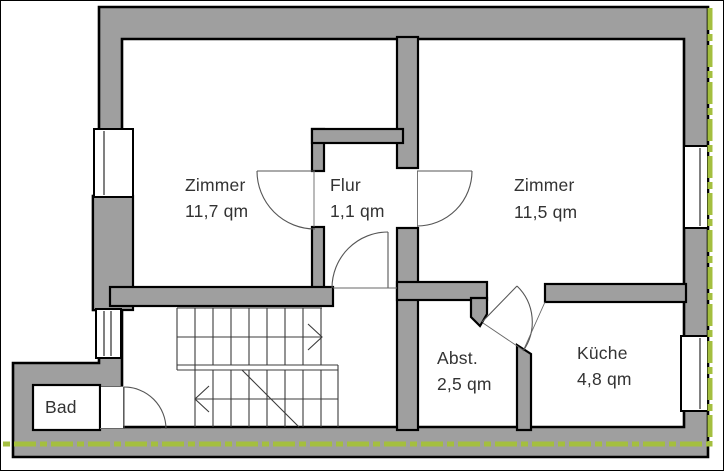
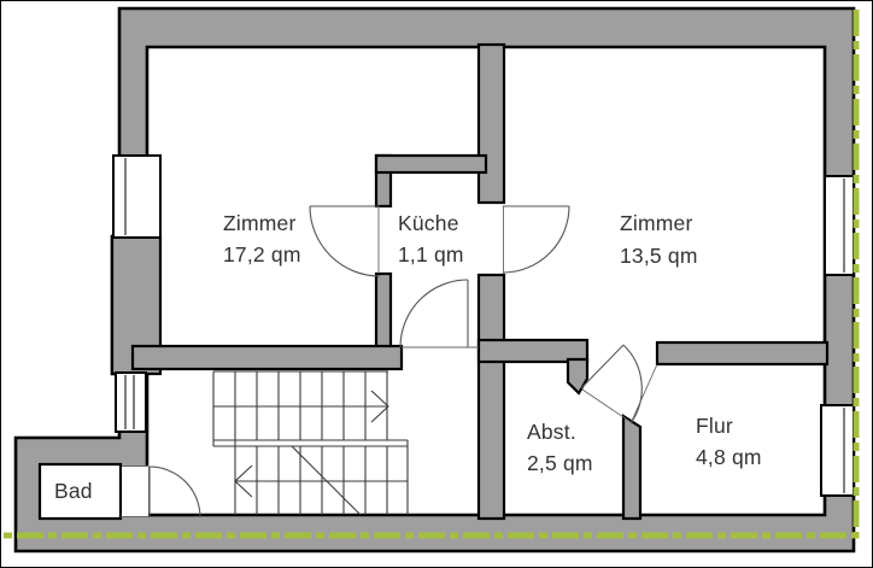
  Zimmer
- 11,7 qm
+ 17,2 qm
- Flur
+ Küche
  1,1 qm
  Zimmer
- 11,5 qm
+ 13,5 qm
  Abst.
  2,5 qm
- Küche
+ Flur
  4,8 qm
  Bad
